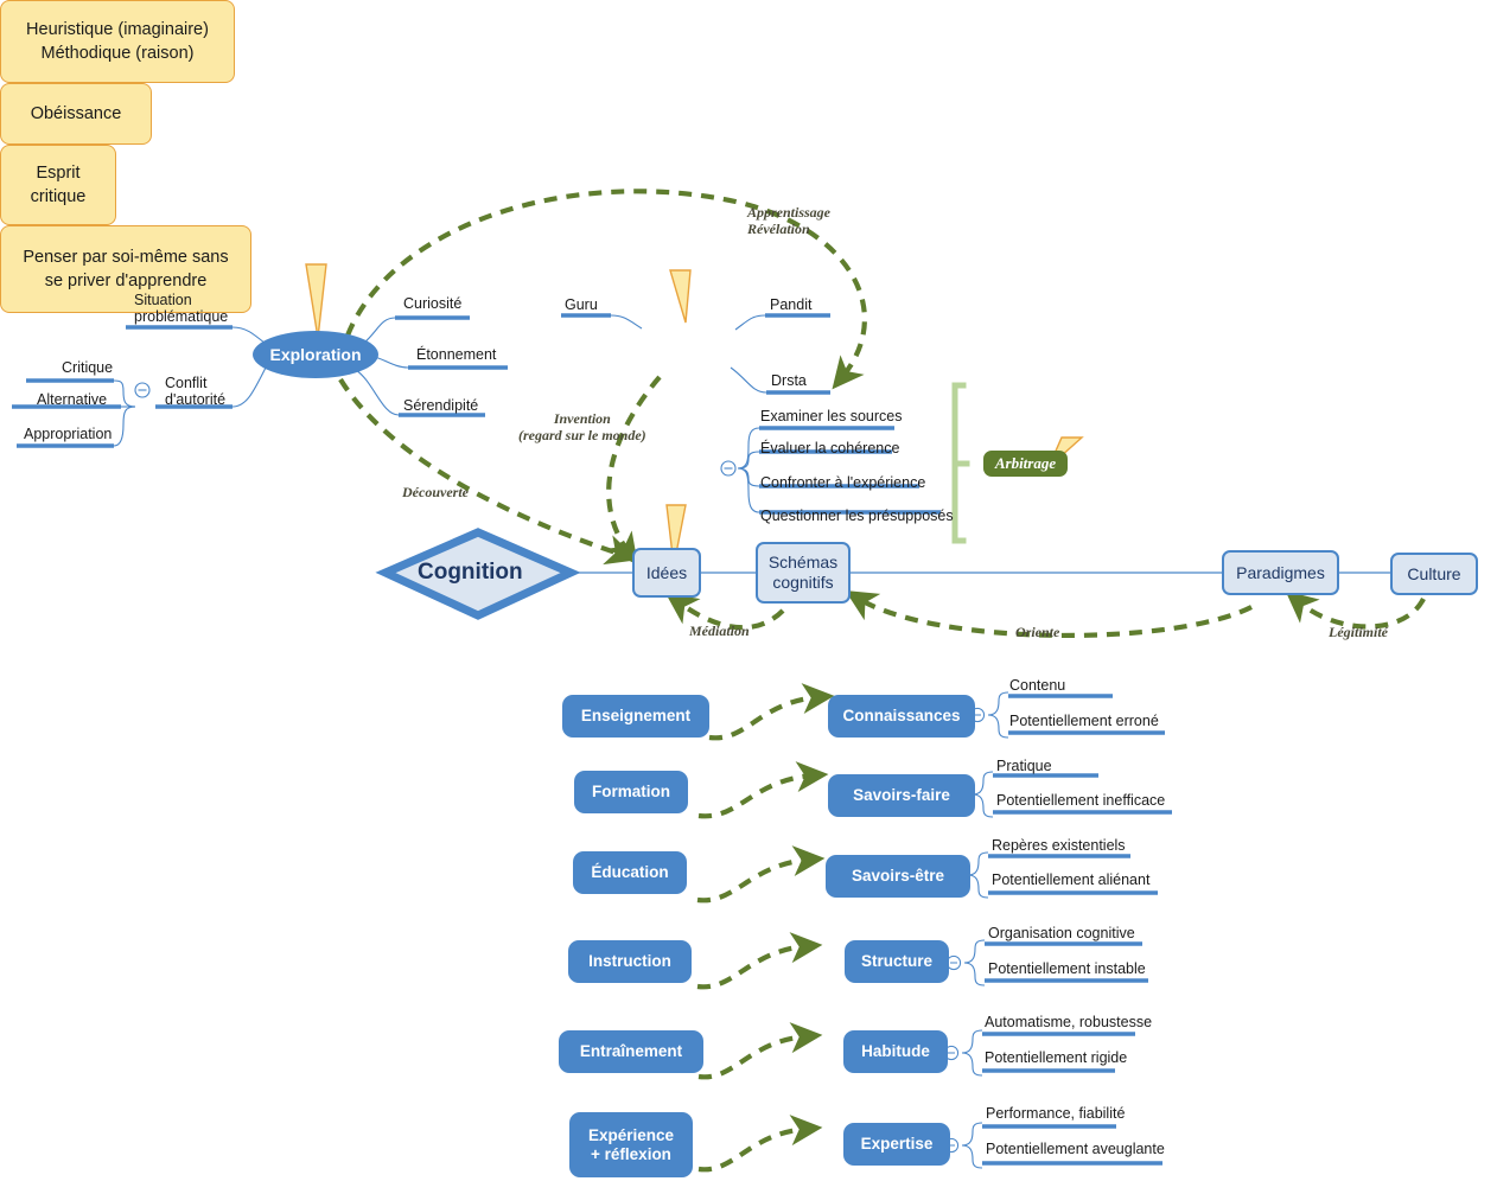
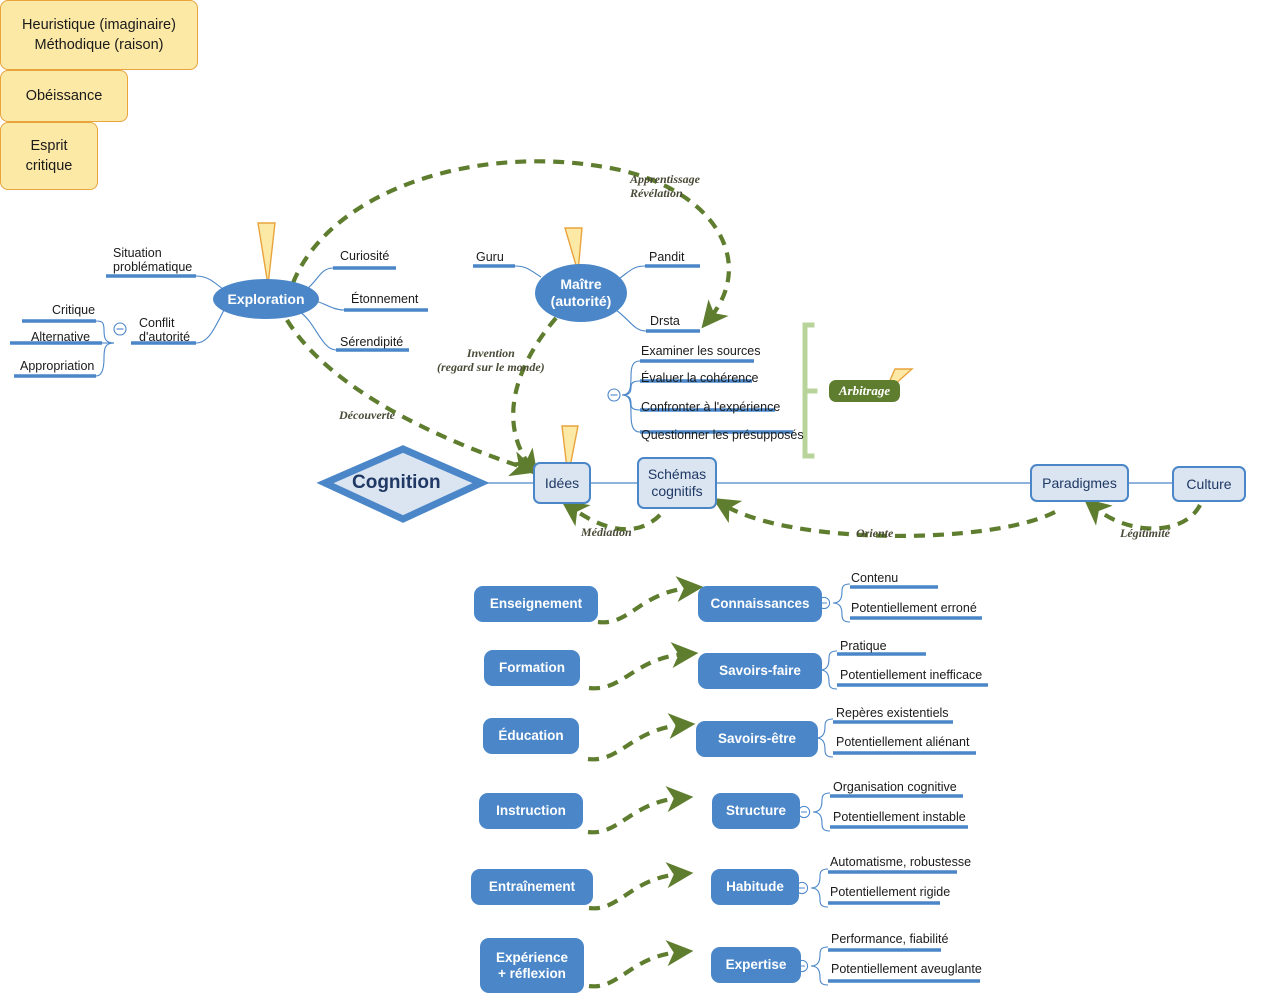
  Cognition
  Exploration
  Heuristique (imaginaire)
  Méthodique (raison)
  Situation
  problématique
  Conflit
  d'autorité
  Critique
  Alternative
  Appropriation
  Curiosité
  Étonnement
  Sérendipité
+ Maître
+ (autorité)
  Obéissance
  Guru
  Pandit
  Drsta
  Esprit
  critique
  Examiner les sources
  Évaluer la cohérence
  Confronter à l'expérience
  Questionner les présupposés
- Penser par soi-même sans
- se priver d'apprendre
  Arbitrage
  Idées
  Schémas
  cognitifs
  Paradigmes
  Culture
  Apprentissage
  Révélation
  Invention
  (regard sur le monde)
  Découverte
  Médiation
  Oriente
  Légitimité
  Enseignement
  Connaissances
  Contenu
  Potentiellement erroné
  Formation
  Savoirs-faire
  Pratique
  Potentiellement inefficace
  Éducation
  Savoirs-être
  Repères existentiels
  Potentiellement aliénant
  Instruction
  Structure
  Organisation cognitive
  Potentiellement instable
  Entraînement
  Habitude
  Automatisme, robustesse
  Potentiellement rigide
  Expérience
  + réflexion
  Expertise
  Performance, fiabilité
  Potentiellement aveuglante
